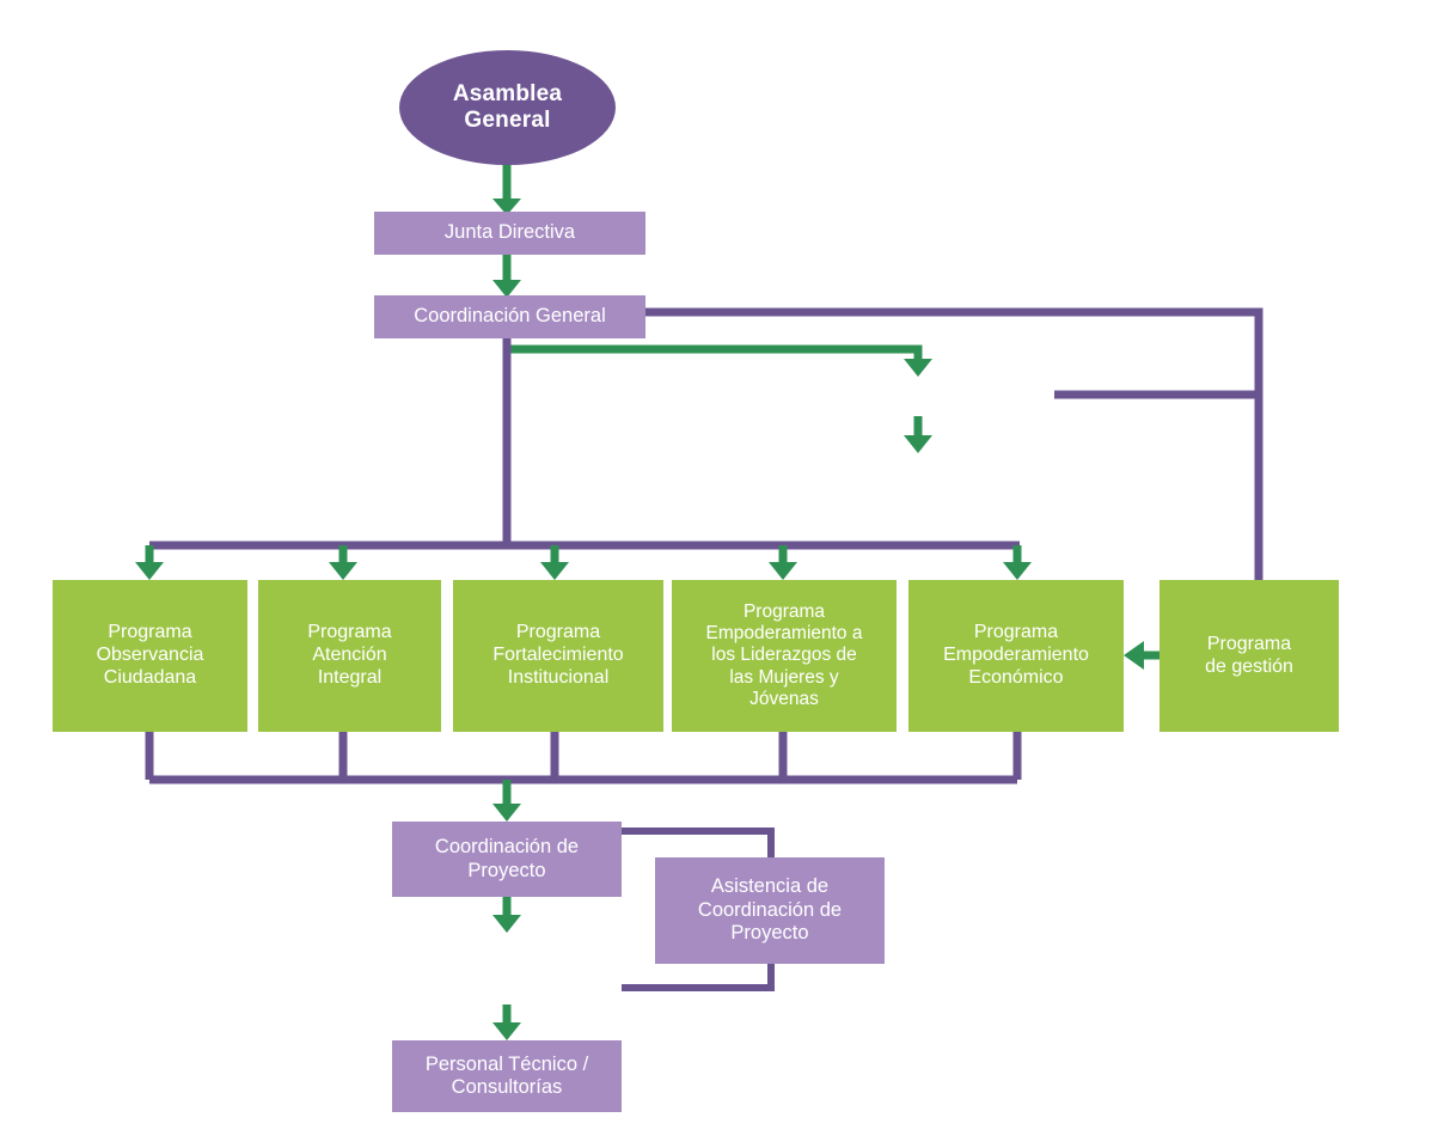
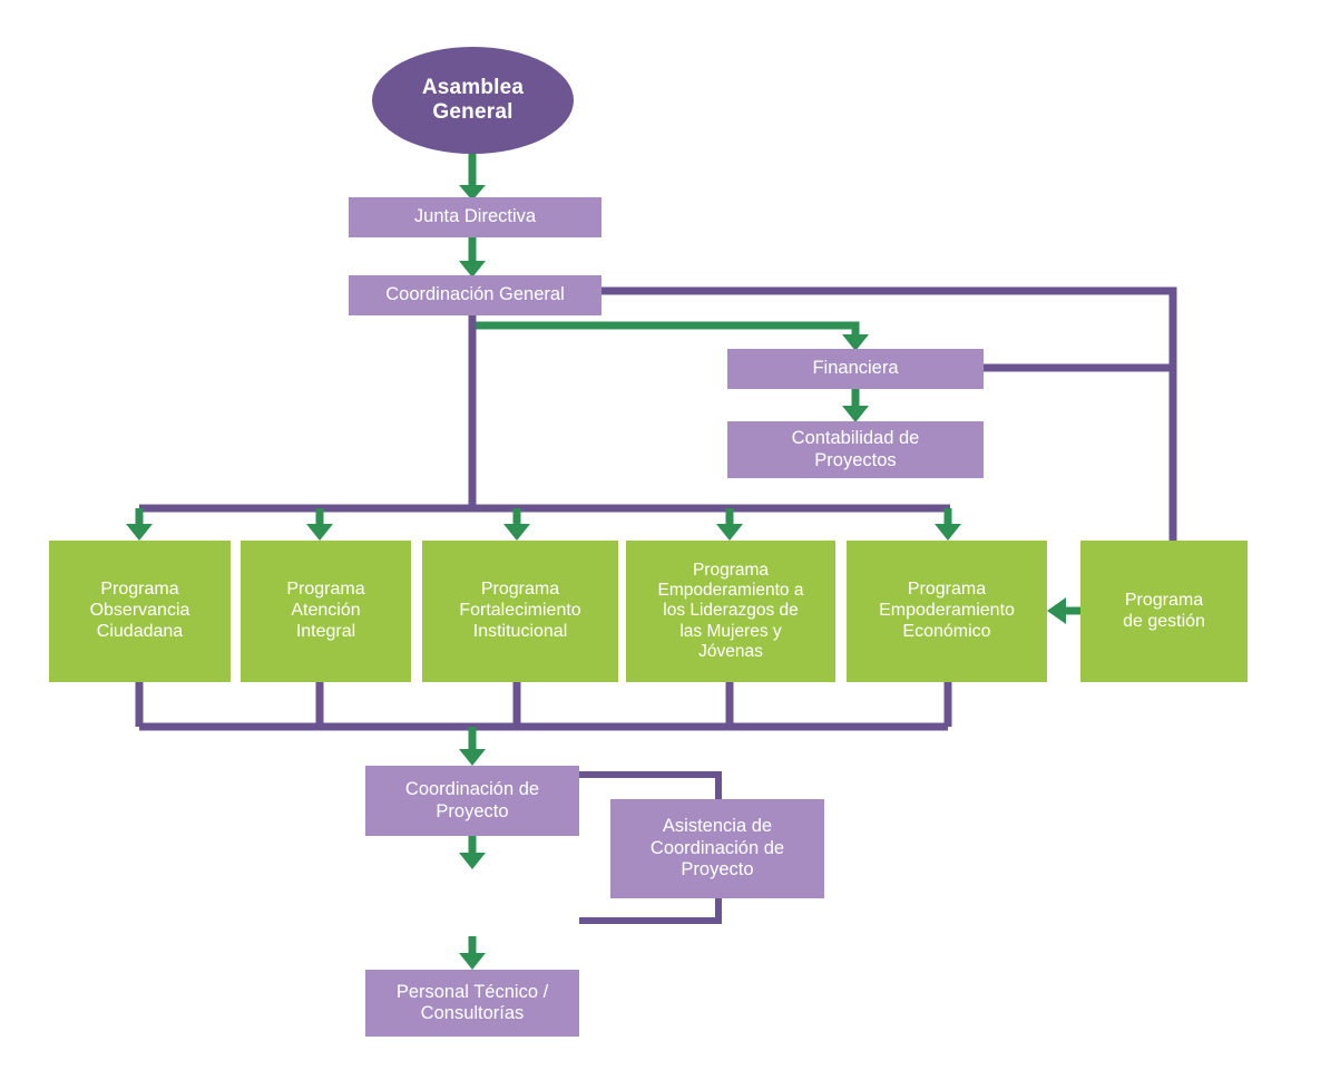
  Asamblea
  General
  Junta Directiva
  Coordinación General
+ Financiera
+ Contabilidad de
+ Proyectos
  Programa
  Observancia
  Ciudadana
  Programa
  Atención
  Integral
  Programa
  Fortalecimiento
  Institucional
  Programa
  Empoderamiento a
  los Liderazgos de
  las Mujeres y
  Jóvenas
  Programa
  Empoderamiento
  Económico
  Programa
  de gestión
  Coordinación de
  Proyecto
  Asistencia de
  Coordinación de
  Proyecto
  Personal Técnico /
  Consultorías
